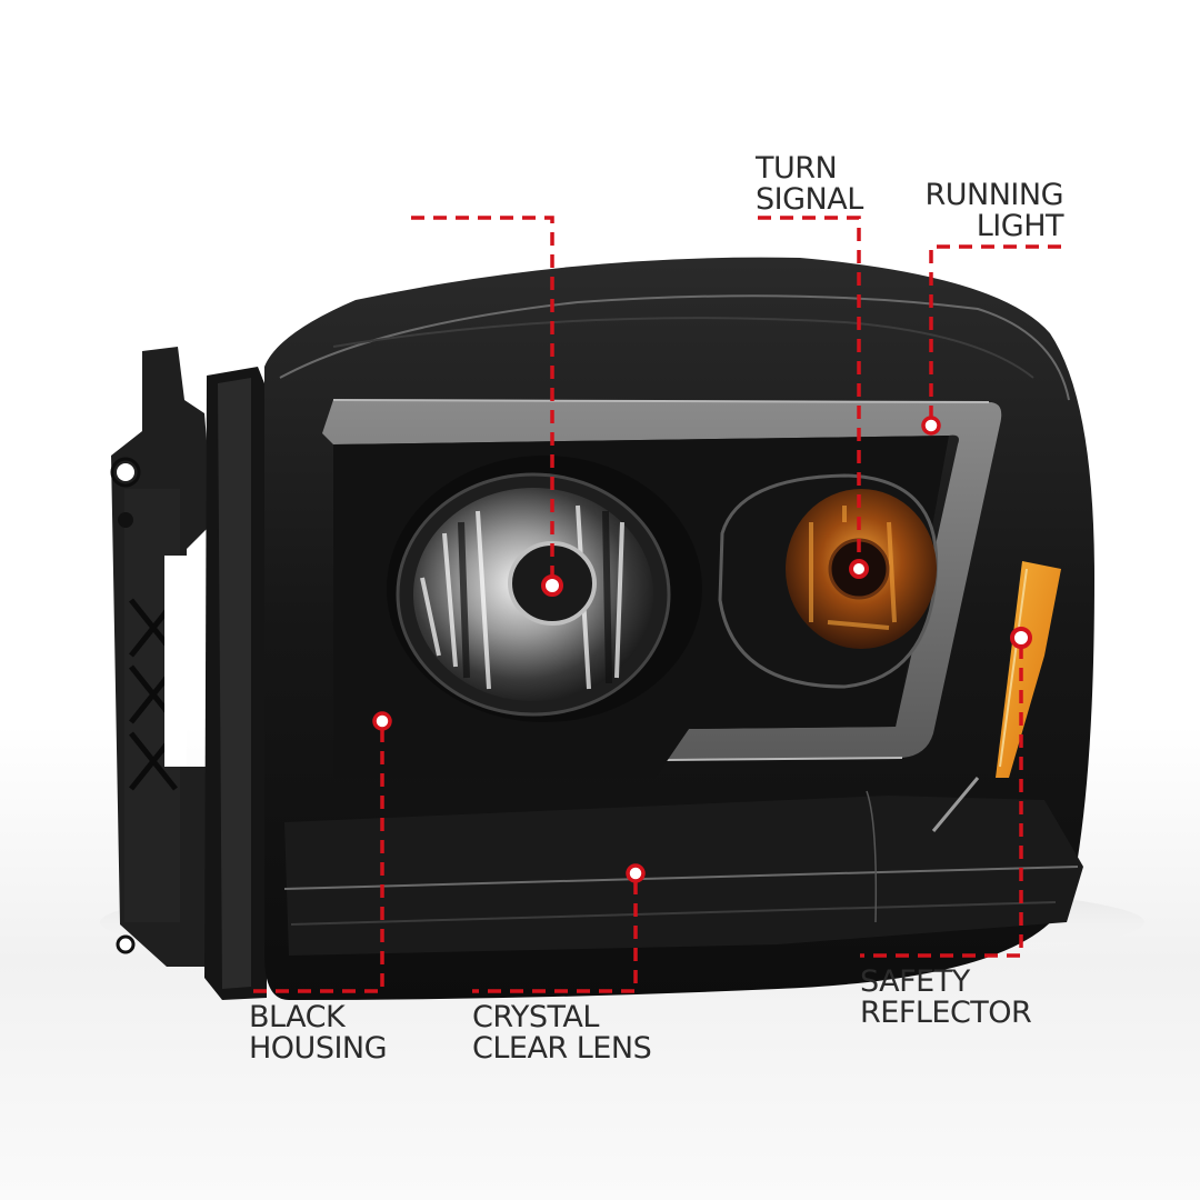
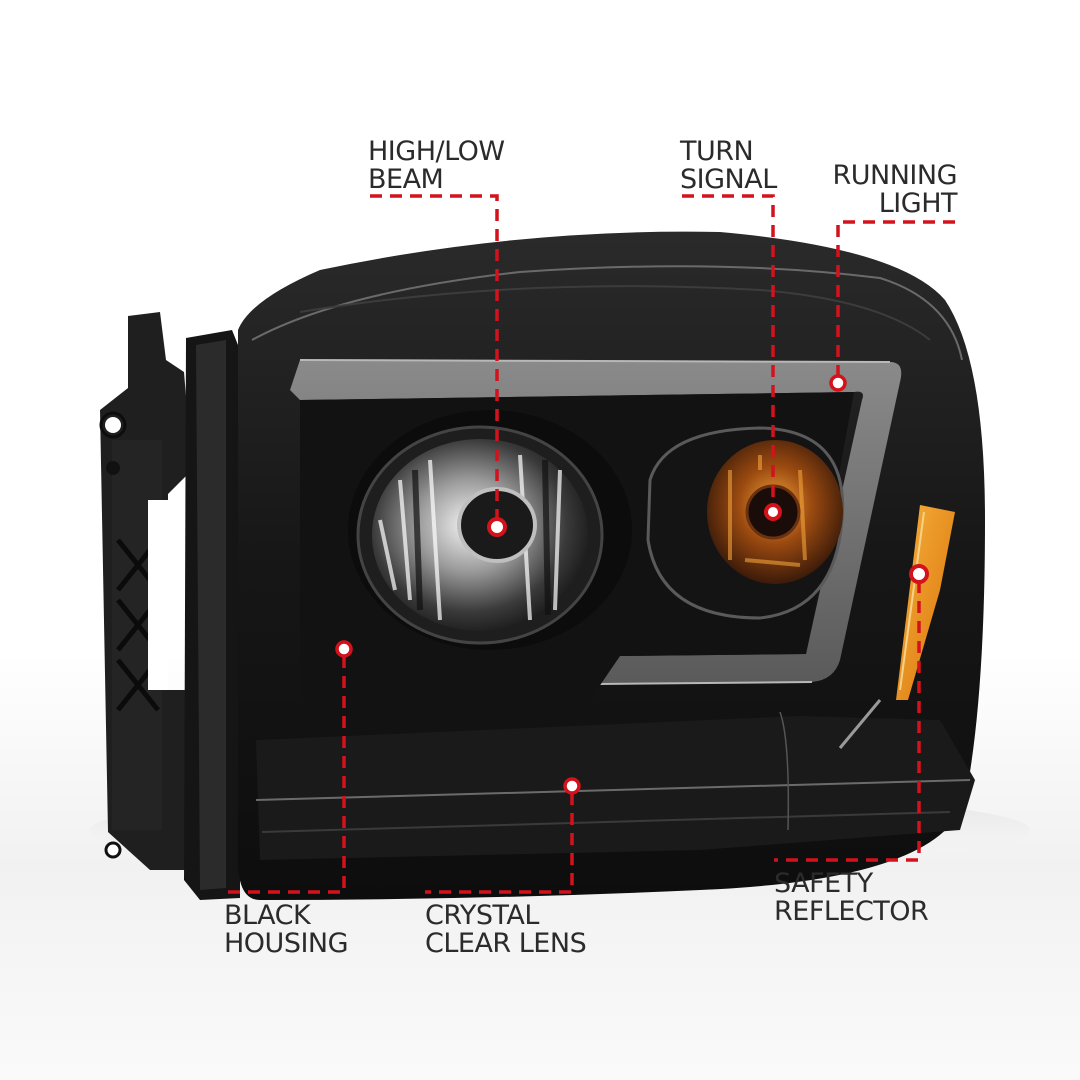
+ HIGH/LOW
+ BEAM
  TURN
  SIGNAL
  RUNNING
  LIGHT
  BLACK
  HOUSING
  CRYSTAL
  CLEAR LENS
  SAFETY
  REFLECTOR
